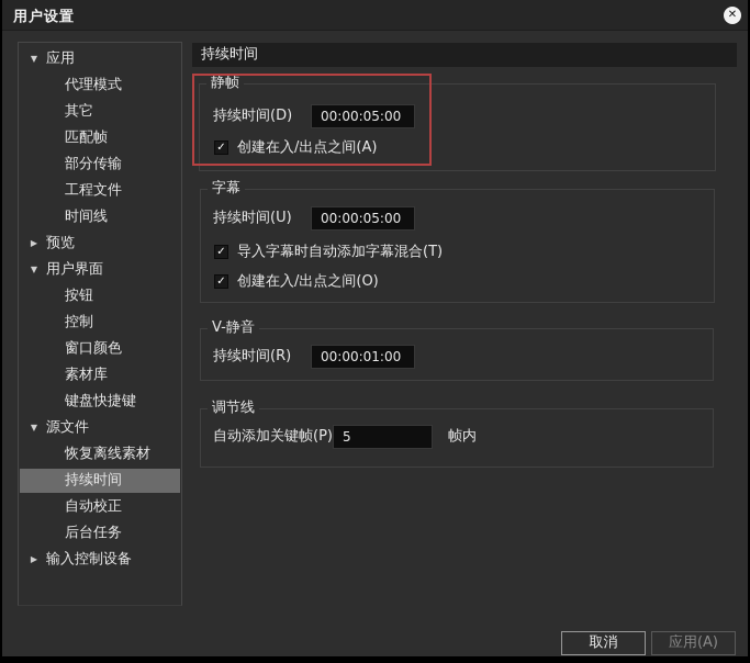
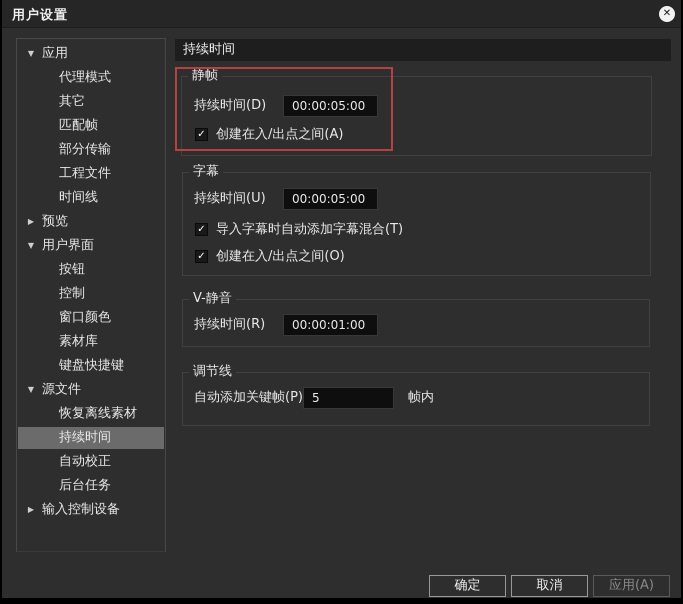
  用户设置
  ✕
  ▼
  应用
  代理模式
  其它
  匹配帧
  部分传输
  工程文件
  时间线
  ▶
  预览
  ▼
  用户界面
  按钮
  控制
  窗口颜色
  素材库
  键盘快捷键
  ▼
  源文件
  恢复离线素材
  持续时间
  自动校正
  后台任务
  ▶
  输入控制设备
  持续时间
  静帧
  持续时间(D)
  00:00:05:00
  ✓
  创建在入/出点之间(A)
  字幕
  持续时间(U)
  00:00:05:00
  ✓
  导入字幕时自动添加字幕混合(T)
  ✓
  创建在入/出点之间(O)
  V-静音
  持续时间(R)
  00:00:01:00
  调节线
  自动添加关键帧(P)
  5
  帧内
+ 确定
  取消
  应用(A)
